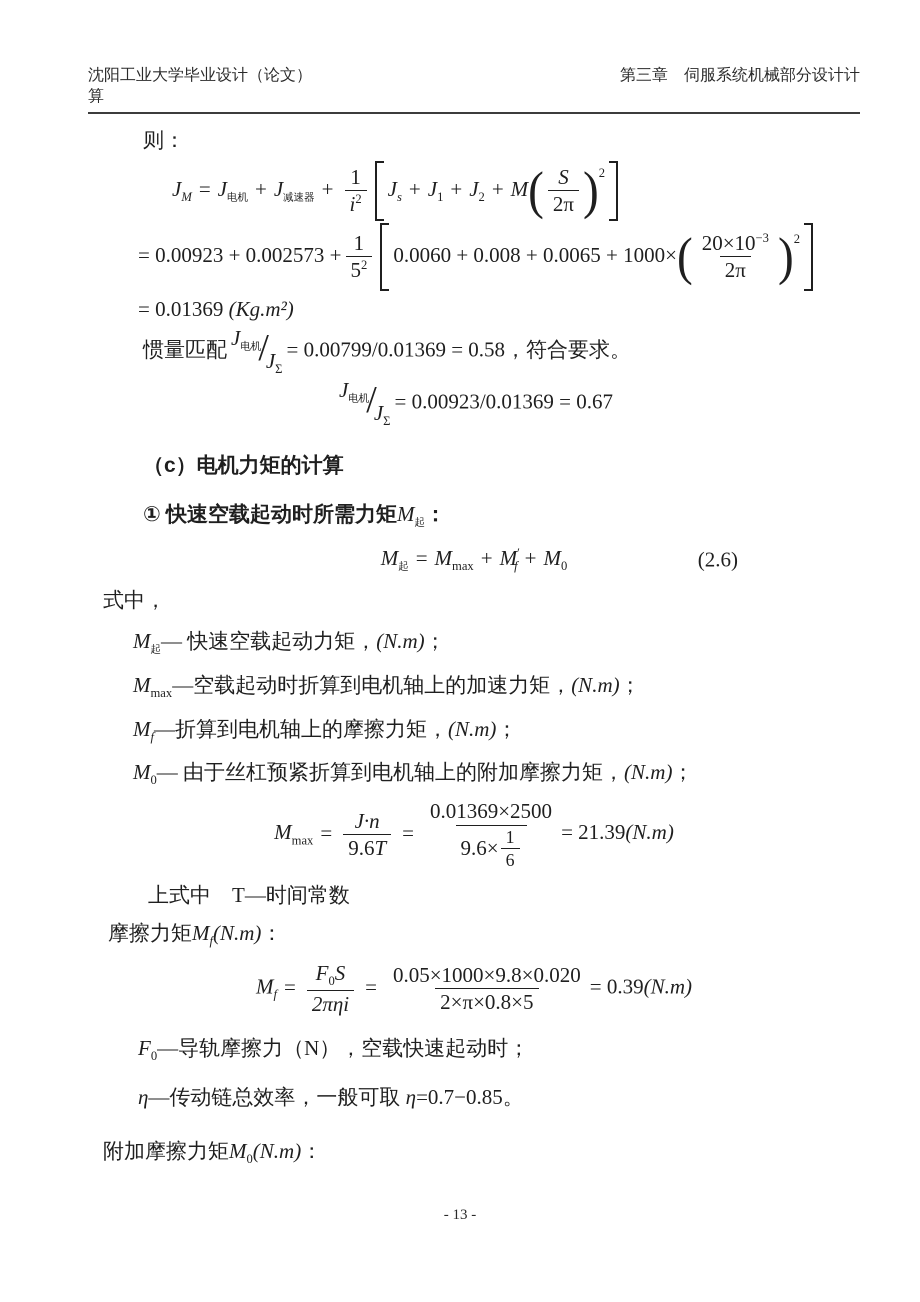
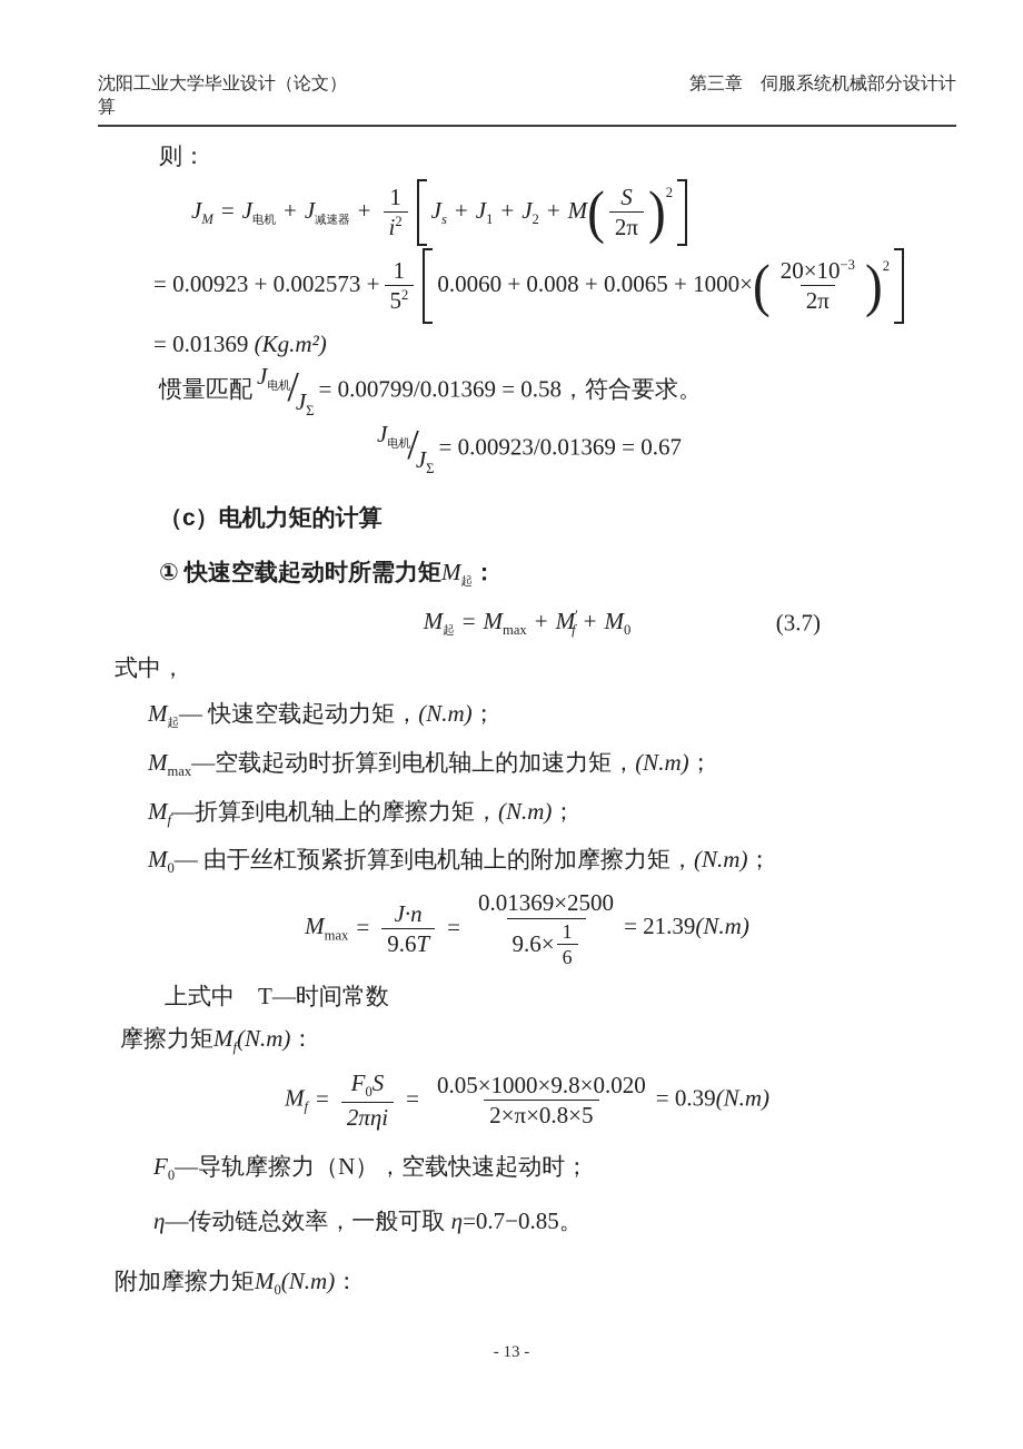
  沈阳工业大学毕业设计（论文）
  第三章 伺服系统机械部分设计计
  算
  则：
  JM= J电机+ J减速器+
  1
  i2
  Js+ J1+ J2+ M(
  S
  2π
  )2
  = 0.00923 + 0.002573 +
  1
  52
  0.0060 + 0.008 + 0.0065 + 1000×(
  20×10−3
  2π
  )2
  = 0.01369 (Kg.m²)
  惯量匹配 J电机/JΣ= 0.00799/0.01369 = 0.58，符合要求。
  J电机/JΣ= 0.00923/0.01369 = 0.67
  （c）电机力矩的计算
  ① 快速空载起动时所需力矩M起：
  M起= Mmax+ M′f+ M0
- (2.6)
+ (3.7)
  式中，
  M起— 快速空载起动力矩，(N.m)；
  Mmax—空载起动时折算到电机轴上的加速力矩，(N.m)；
  Mf—折算到电机轴上的摩擦力矩，(N.m)；
  M0— 由于丝杠预紧折算到电机轴上的附加摩擦力矩，(N.m)；
  Mmax=
  J·n
  9.6T
  =
  0.01369×2500
  9.6×
  1
  6
  = 21.39(N.m)
  上式中 T—时间常数
  摩擦力矩Mf(N.m)：
  Mf=
  F0S
  2πηi
  =
  0.05×1000×9.8×0.020
  2×π×0.8×5
  = 0.39(N.m)
  F0—导轨摩擦力（N），空载快速起动时；
  η—传动链总效率，一般可取 η=0.7−0.85。
  附加摩擦力矩M0(N.m)：
  - 13 -
